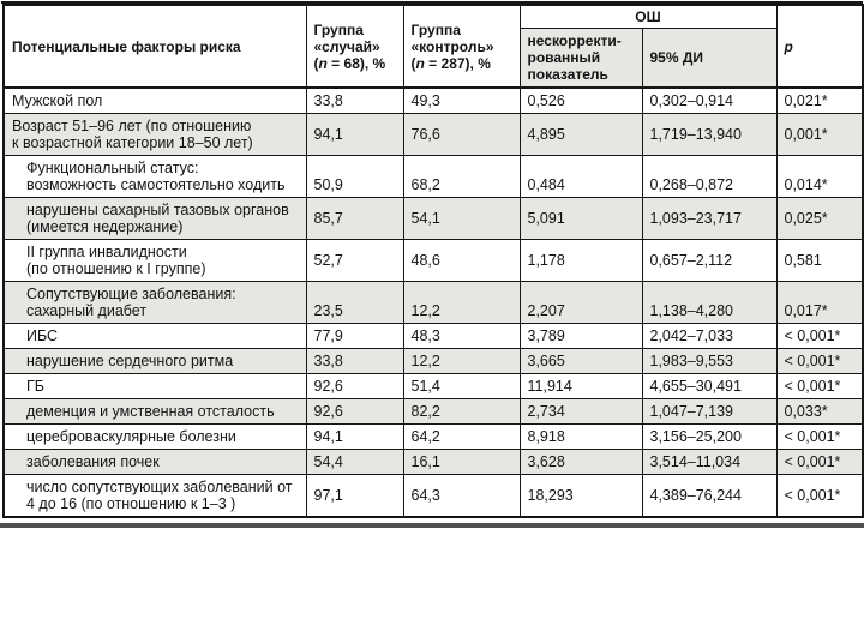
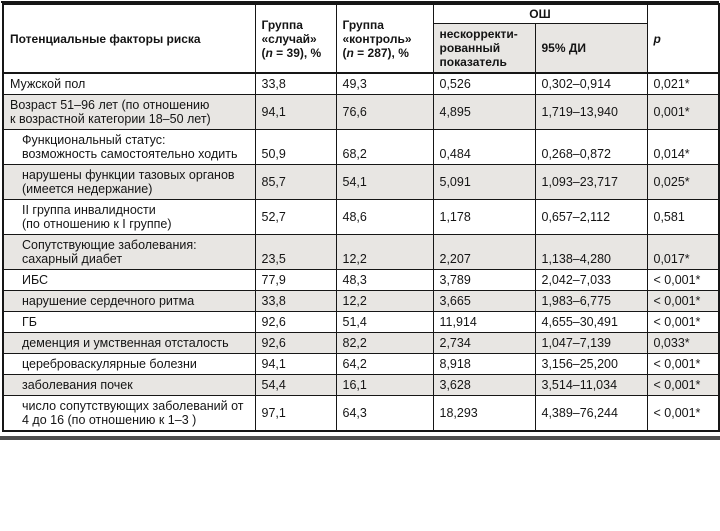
- Потенциальные факторы риска	Группа «случай» (n = 68), %	Группа «контроль» (n = 287), %	ОШ	p
+ Потенциальные факторы риска	Группа «случай» (n = 39), %	Группа «контроль» (n = 287), %	ОШ	p
  нескорректи- рованный показатель	95% ДИ
  Мужской пол	33,8	49,3	0,526	0,302–0,914	0,021*
  Возраст 51–96 лет (по отношению к возрастной категории 18–50 лет)	94,1	76,6	4,895	1,719–13,940	0,001*
  Функциональный статус: возможность самостоятельно ходить	50,9	68,2	0,484	0,268–0,872	0,014*
- нарушены сахарный тазовых органов (имеется недержание)	85,7	54,1	5,091	1,093–23,717	0,025*
+ нарушены функции тазовых органов (имеется недержание)	85,7	54,1	5,091	1,093–23,717	0,025*
  II группа инвалидности (по отношению к I группе)	52,7	48,6	1,178	0,657–2,112	0,581
  Сопутствующие заболевания: сахарный диабет	23,5	12,2	2,207	1,138–4,280	0,017*
  ИБС	77,9	48,3	3,789	2,042–7,033	< 0,001*
- нарушение сердечного ритма	33,8	12,2	3,665	1,983–9,553	< 0,001*
+ нарушение сердечного ритма	33,8	12,2	3,665	1,983–6,775	< 0,001*
  ГБ	92,6	51,4	11,914	4,655–30,491	< 0,001*
  деменция и умственная отсталость	92,6	82,2	2,734	1,047–7,139	0,033*
  цереброваскулярные болезни	94,1	64,2	8,918	3,156–25,200	< 0,001*
  заболевания почек	54,4	16,1	3,628	3,514–11,034	< 0,001*
  число сопутствующих заболеваний от 4 до 16 (по отношению к 1–3 )	97,1	64,3	18,293	4,389–76,244	< 0,001*
